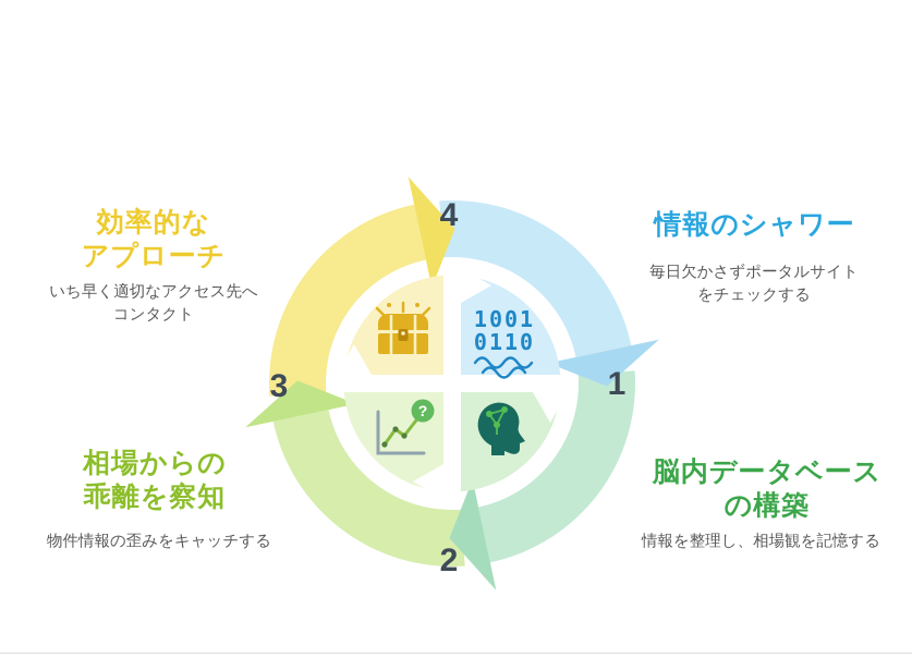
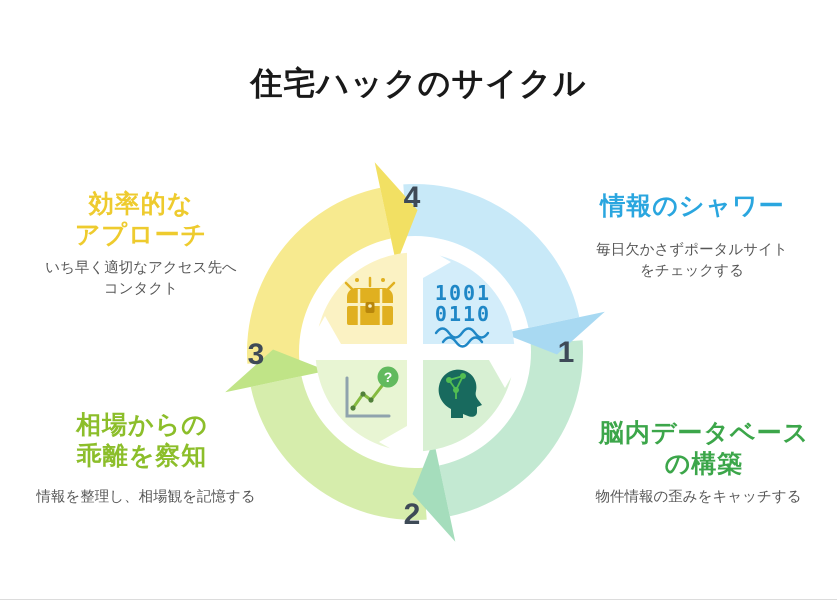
+ 住宅ハックのサイクル
  1001
  0110
  ?
  1
  2
  3
  4
  情報のシャワー
  毎日欠かさずポータルサイト
  をチェックする
  脳内データベース
  の構築
- 情報を整理し、相場観を記憶する
+ 物件情報の歪みをキャッチする
  相場からの
  乖離を察知
- 物件情報の歪みをキャッチする
+ 情報を整理し、相場観を記憶する
  効率的な
  アプローチ
  いち早く適切なアクセス先へ
  コンタクト
